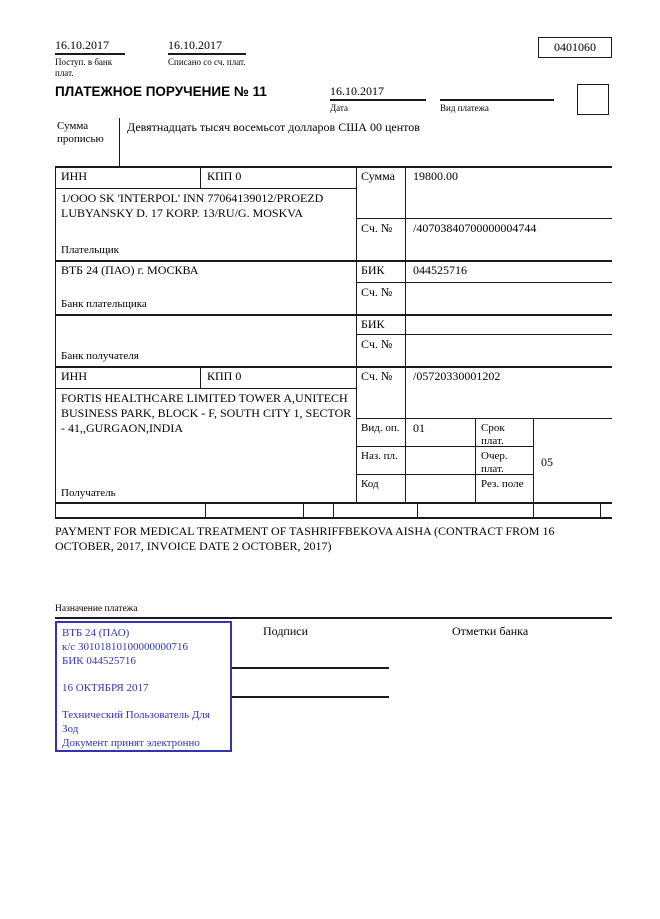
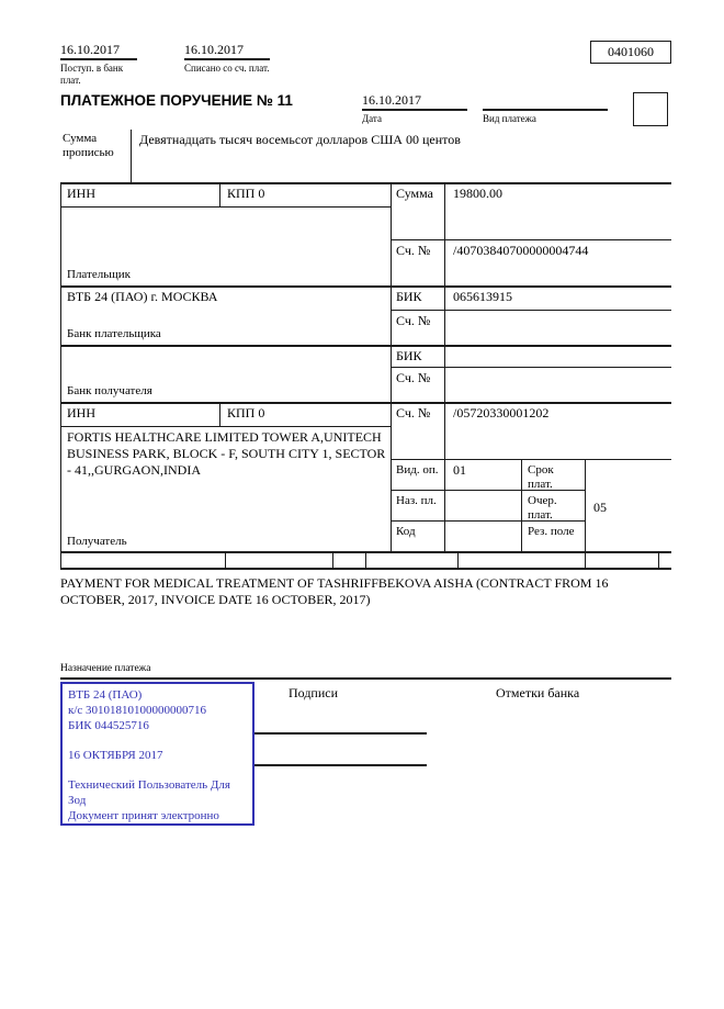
  16.10.2017
  Поступ. в банк плат.
  16.10.2017
  Списано со сч. плат.
  0401060
  ПЛАТЕЖНОЕ ПОРУЧЕНИЕ № 11
  16.10.2017
  Дата
  Вид платежа
  Сумма прописью
  Девятнадцать тысяч восемьсот долларов США 00 центов
  ИНН
  КПП 0
  Сумма
  19800.00
- 1/OOO SK 'INTERPOL' INN 77064139012/PROEZD LUBYANSKY D. 17 KORP. 13/RU/G. MOSKVA
  Сч. №
  /40703840700000004744
  Плательщик
  ВТБ 24 (ПАО) г. МОСКВА
  БИК
- 044525716
+ 065613915
  Сч. №
  Банк плательщика
  БИК
  Сч. №
  Банк получателя
  ИНН
  КПП 0
  Сч. №
  /05720330001202
  FORTIS HEALTHCARE LIMITED TOWER A,UNITECH BUSINESS PARK, BLOCK - F, SOUTH CITY 1, SECTOR - 41,,GURGAON,INDIA
  Вид. оп.
  01
  Срок плат.
  Наз. пл.
  Очер. плат.
  05
  Код
  Рез. поле
  Получатель
- PAYMENT FOR MEDICAL TREATMENT OF TASHRIFFBEKOVA AISHA (CONTRACT FROM 16 OCTOBER, 2017, INVOICE DATE 2 OCTOBER, 2017)
+ PAYMENT FOR MEDICAL TREATMENT OF TASHRIFFBEKOVA AISHA (CONTRACT FROM 16 OCTOBER, 2017, INVOICE DATE 16 OCTOBER, 2017)
  Назначение платежа
  ВТБ 24 (ПАО)
  к/с 30101810100000000716
  БИК 044525716
  16 ОКТЯБРЯ 2017
  Технический Пользователь Для Зод
  Документ принят электронно
  Подписи
  Отметки банка
